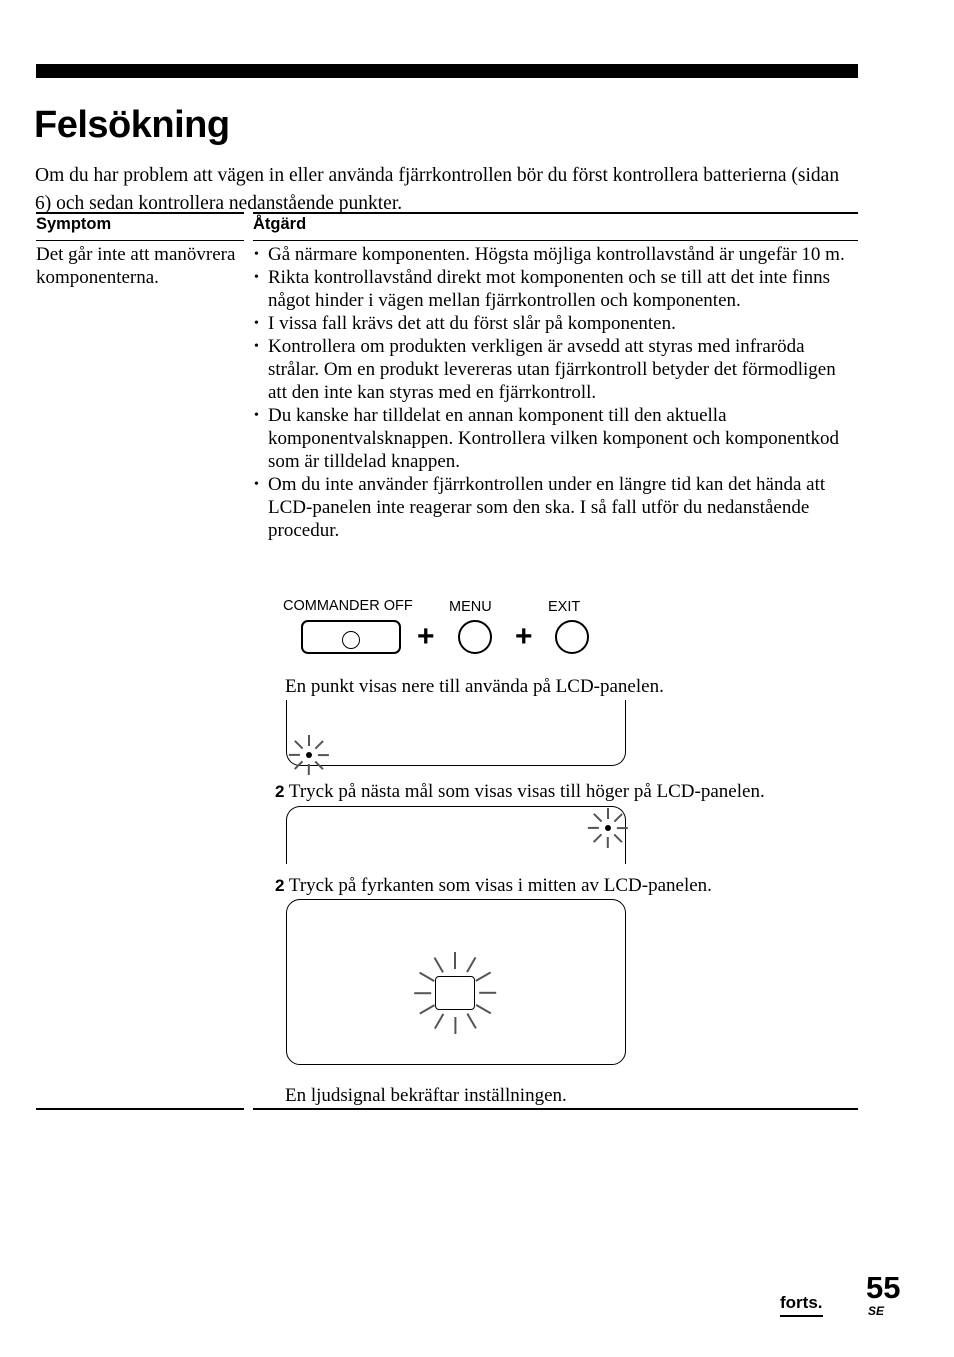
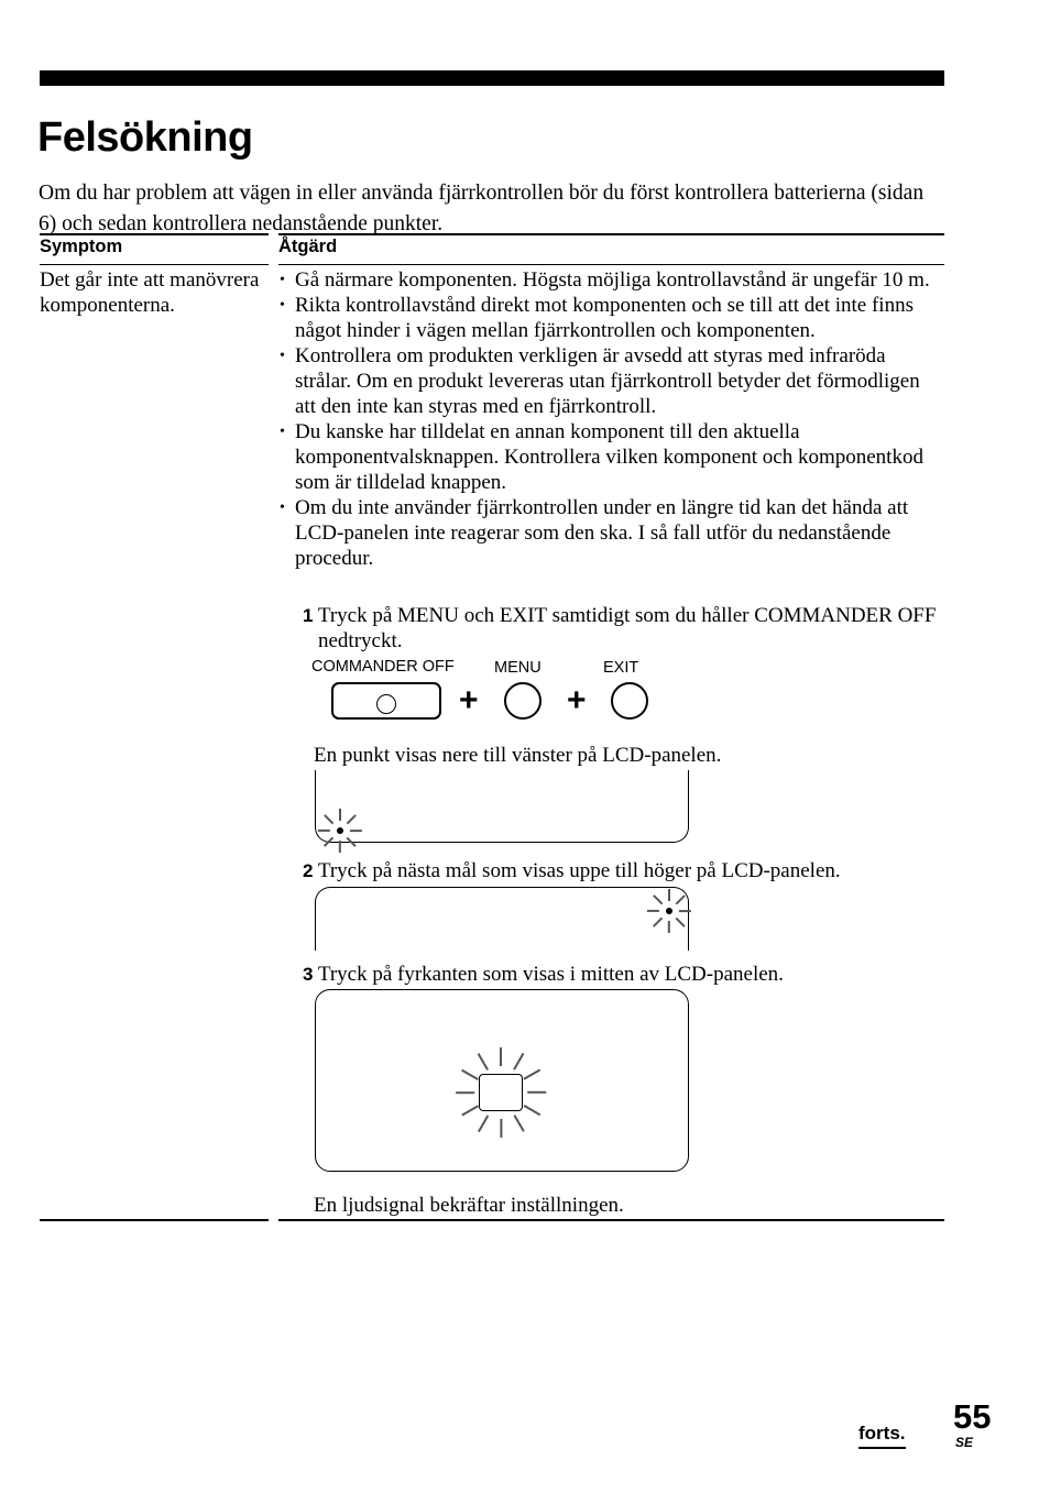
  Felsökning
  Om du har problem att vägen in eller använda fjärrkontrollen bör du först kontrollera batterierna (sidan 6) och sedan kontrollera nedanstående punkter.
  Symptom
  Åtgärd
  Det går inte att manövrera komponenterna.
  Gå närmare komponenten. Högsta möjliga kontrollavstånd är ungefär 10 m.
  Rikta kontrollavstånd direkt mot komponenten och se till att det inte finns något hinder i vägen mellan fjärrkontrollen och komponenten.
- I vissa fall krävs det att du först slår på komponenten.
  Kontrollera om produkten verkligen är avsedd att styras med infraröda strålar. Om en produkt levereras utan fjärrkontroll betyder det förmodligen att den inte kan styras med en fjärrkontroll.
  Du kanske har tilldelat en annan komponent till den aktuella komponentvalsknappen. Kontrollera vilken komponent och komponentkod som är tilldelad knappen.
  Om du inte använder fjärrkontrollen under en längre tid kan det hända att LCD-panelen inte reagerar som den ska. I så fall utför du nedanstående procedur.
+ 1 Tryck på MENU och EXIT samtidigt som du håller COMMANDER OFF nedtryckt.
  COMMANDER OFF
  MENU
  EXIT
  +
  +
- En punkt visas nere till använda på LCD-panelen.
+ En punkt visas nere till vänster på LCD-panelen.
- 2 Tryck på nästa mål som visas visas till höger på LCD-panelen.
+ 2 Tryck på nästa mål som visas uppe till höger på LCD-panelen.
- 2 Tryck på fyrkanten som visas i mitten av LCD-panelen.
+ 3 Tryck på fyrkanten som visas i mitten av LCD-panelen.
  En ljudsignal bekräftar inställningen.
  forts.
  55
  SE
